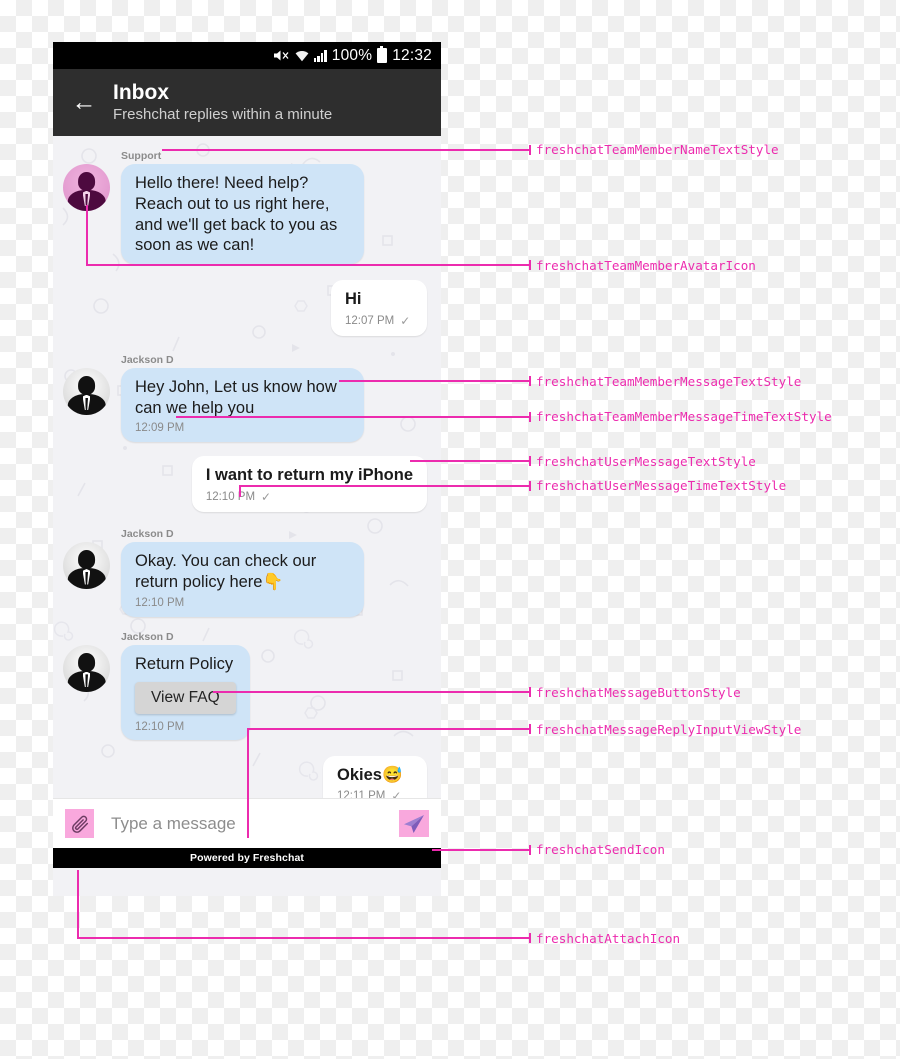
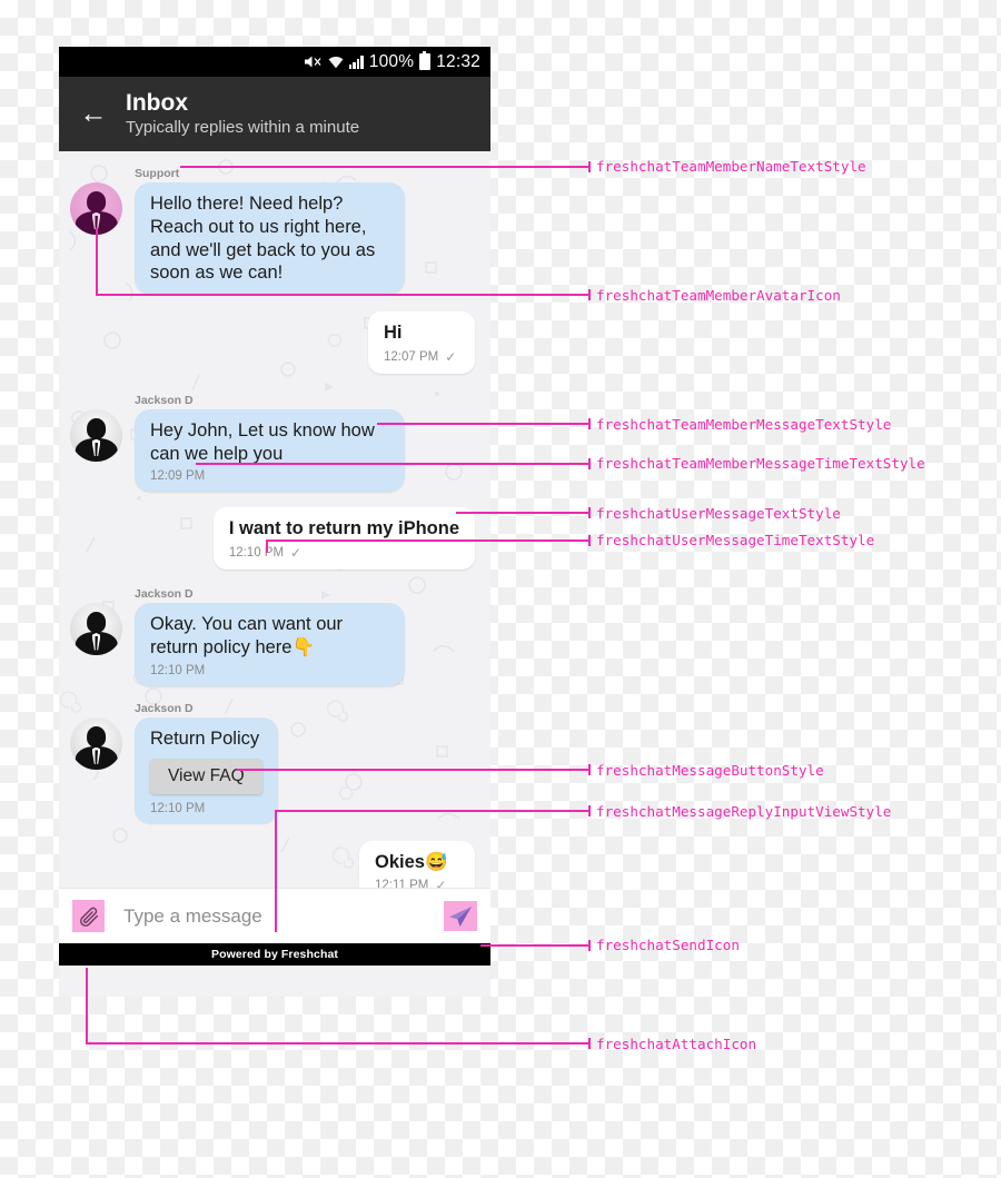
  100%
  12:32
  ←
  Inbox
- Freshchat replies within a minute
+ Typically replies within a minute
  Support
  Hello there! Need help? Reach out to us right here, and we'll get back to you as soon as we can!
  Hi
  12:07 PM
  ✓
  Jackson D
  Hey John, Let us know how can we help you
  12:09 PM
  I want to return my iPhone
  12:10 PM
  ✓
  Jackson D
- Okay. You can check our return policy here👇
+ Okay. You can want our return policy here👇
  12:10 PM
  Jackson D
  Return Policy
  View FAQ
  12:10 PM
  Okies😅
  12:11 PM
  ✓
  Type a message
  Powered by Freshchat
  freshchatTeamMemberNameTextStyle
  freshchatTeamMemberAvatarIcon
  freshchatTeamMemberMessageTextStyle
  freshchatTeamMemberMessageTimeTextStyle
  freshchatUserMessageTextStyle
  freshchatUserMessageTimeTextStyle
  freshchatMessageButtonStyle
  freshchatMessageReplyInputViewStyle
  freshchatSendIcon
  freshchatAttachIcon
